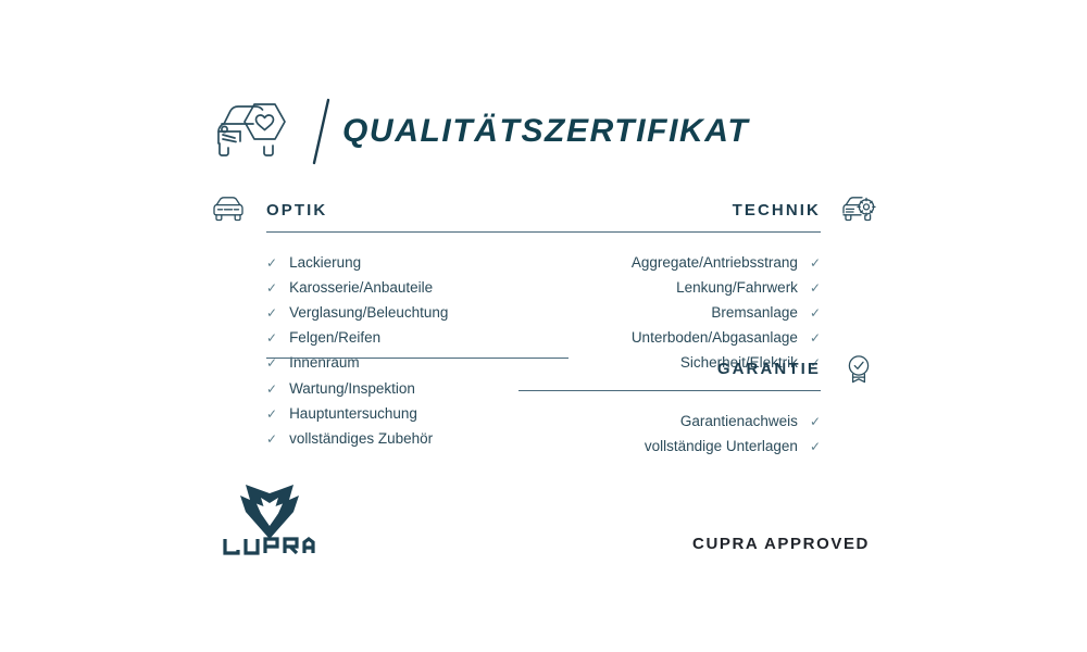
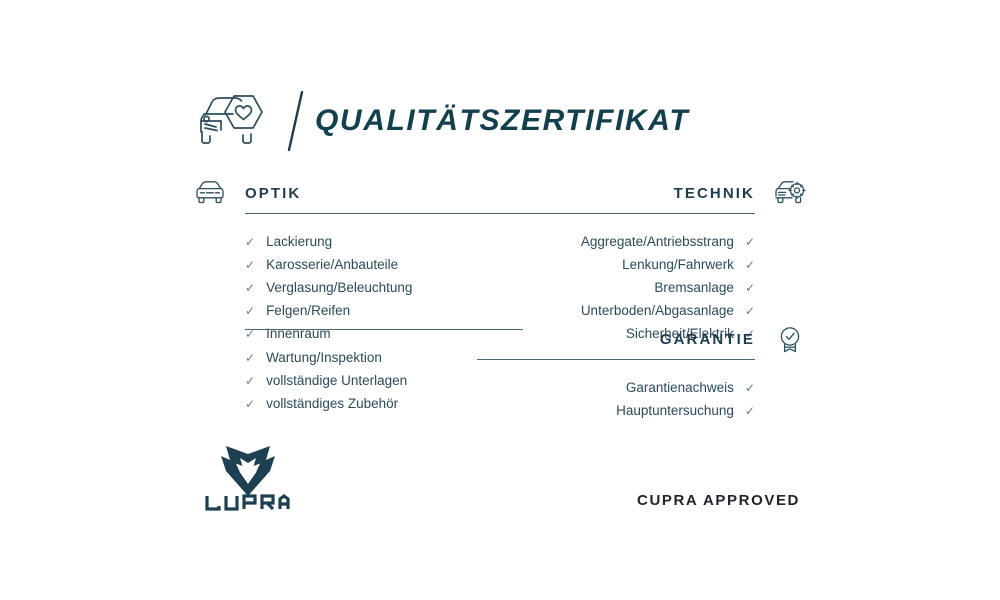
  QUALITÄTSZERTIFIKAT
  OPTIK
  ✓
  Lackierung
  ✓
  Karosserie/Anbauteile
  ✓
  Verglasung/Beleuchtung
  ✓
  Felgen/Reifen
  ✓
  Innenraum
  TECHNIK
  ✓
  Aggregate/Antriebsstrang
  ✓
  Lenkung/Fahrwerk
  ✓
  Bremsanlage
  ✓
  Unterboden/Abgasanlage
  ✓
  Sicherheit/Elektrik
  ✓
  Wartung/Inspektion
  ✓
- Hauptuntersuchung
+ vollständige Unterlagen
  ✓
  vollständiges Zubehör
  GARANTIE
  ✓
  Garantienachweis
  ✓
- vollständige Unterlagen
+ Hauptuntersuchung
  CUPRA APPROVED
